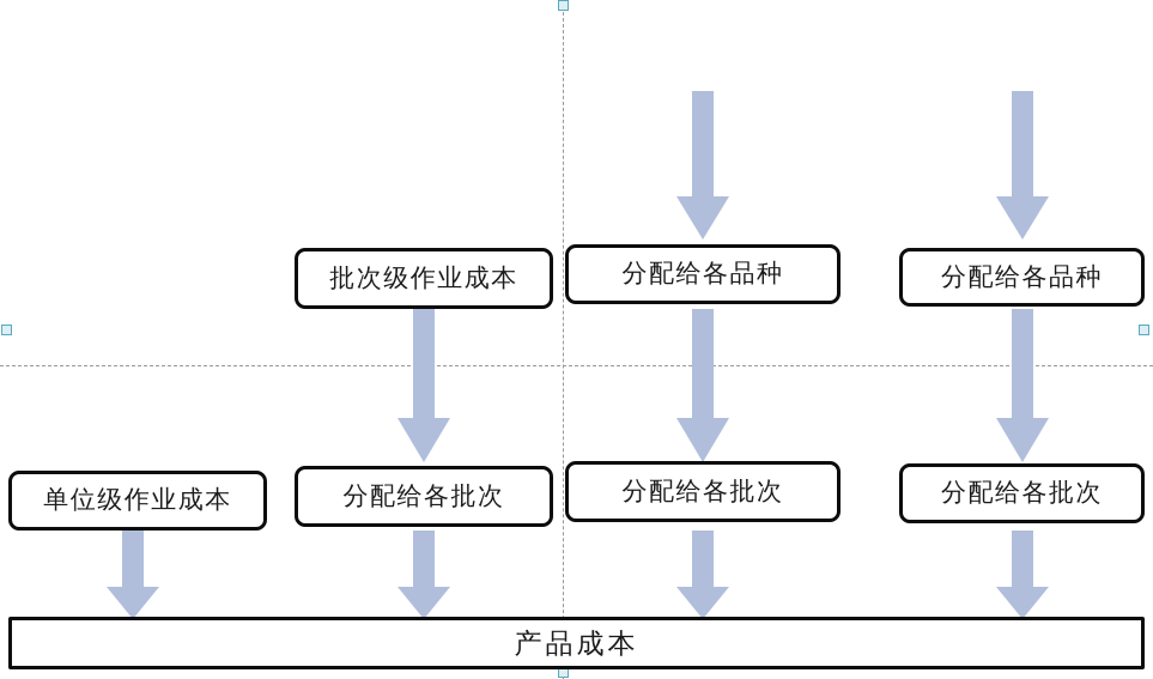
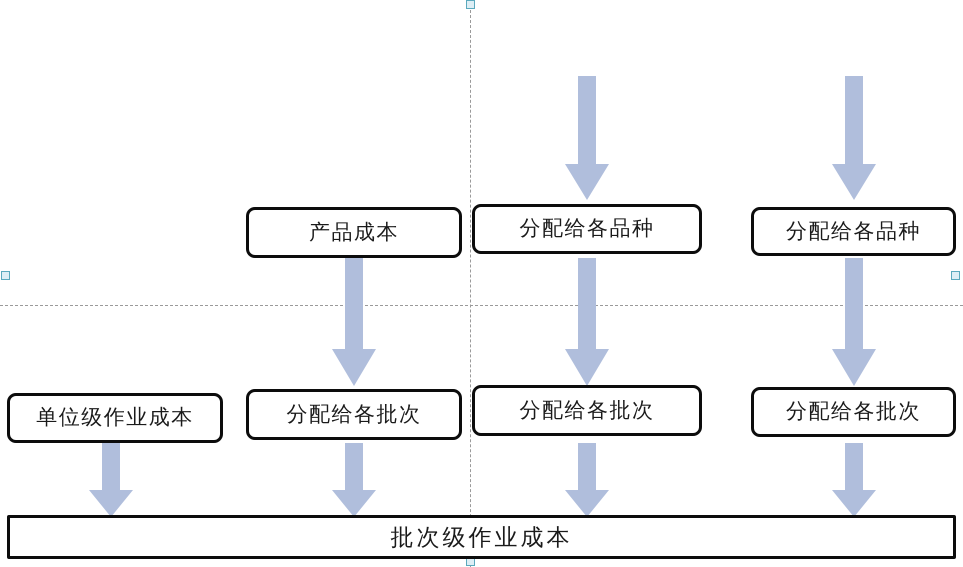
- 批次级作业成本
+ 产品成本
  分配给各品种
  分配给各品种
  单位级作业成本
  分配给各批次
  分配给各批次
  分配给各批次
- 产品成本
+ 批次级作业成本
